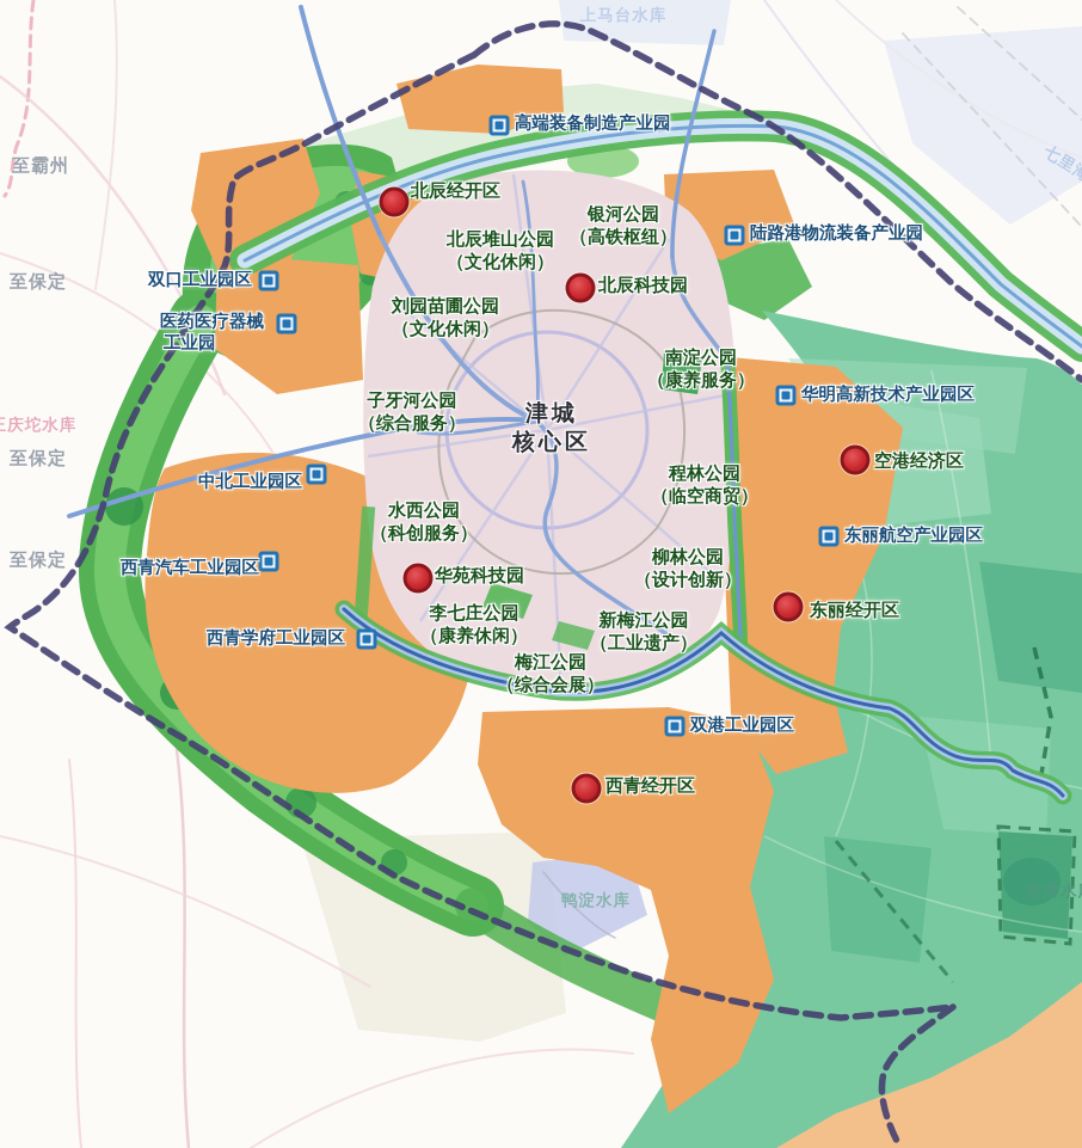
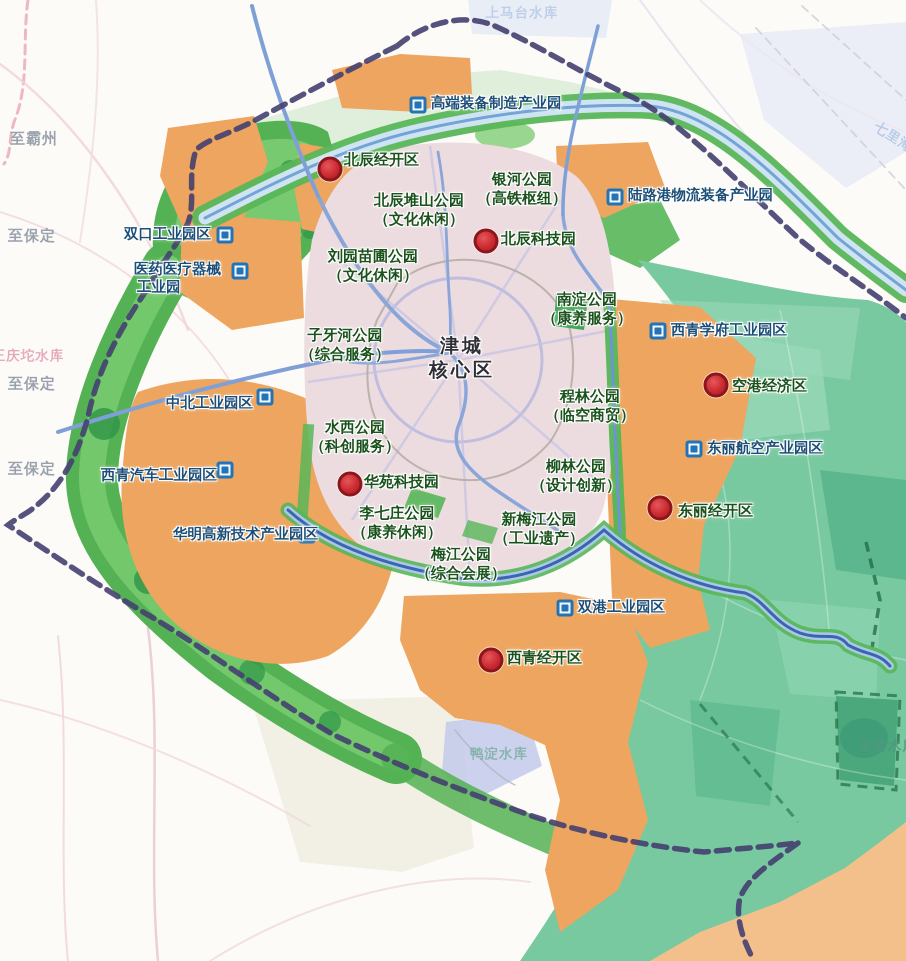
  北辰堆山公园
  （文化休闲）
  银河公园
  （高铁枢纽）
  刘园苗圃公园
  （文化休闲）
  南淀公园
  （康养服务）
  子牙河公园
  （综合服务）
  水西公园
  （科创服务）
  程林公园
  （临空商贸）
  柳林公园
  （设计创新）
  李七庄公园
  （康养休闲）
  新梅江公园
  （工业遗产）
  梅江公园
  （综合会展）
  北辰经开区
  北辰科技园
  空港经济区
  华苑科技园
  东丽经开区
  西青经开区
  高端装备制造产业园
  陆路港物流装备产业园
  双口工业园区
  医药医疗器械
  工业园
- 华明高新技术产业园区
+ 西青学府工业园区
  中北工业园区
  东丽航空产业园区
  西青汽车工业园区
- 西青学府工业园区
+ 华明高新技术产业园区
  双港工业园区
  上马台水库
  庆坨水库
  鸭淀水库
  官港水
  至霸州
  至保定
  至保定
  至保定
  津城
  核心区
